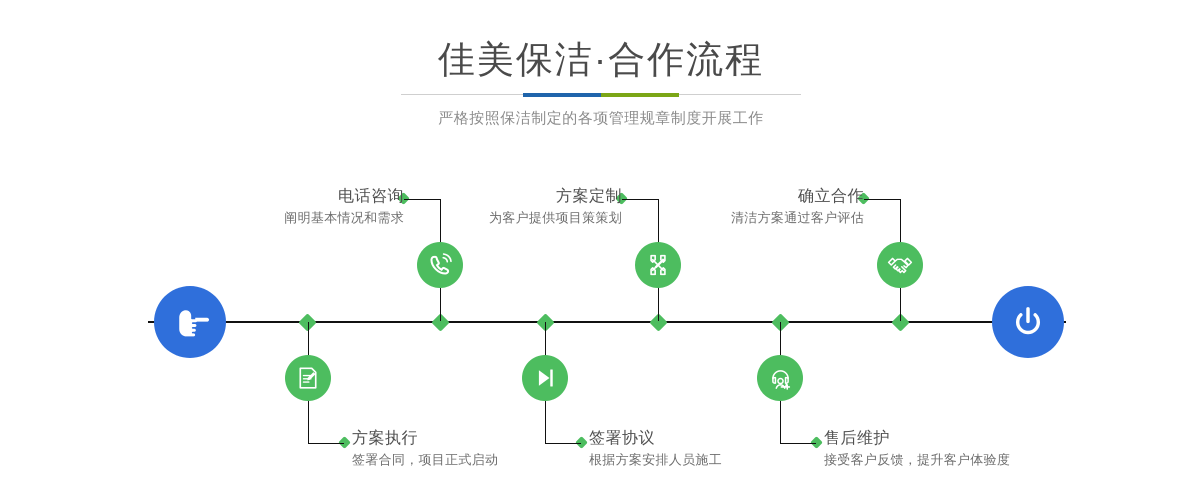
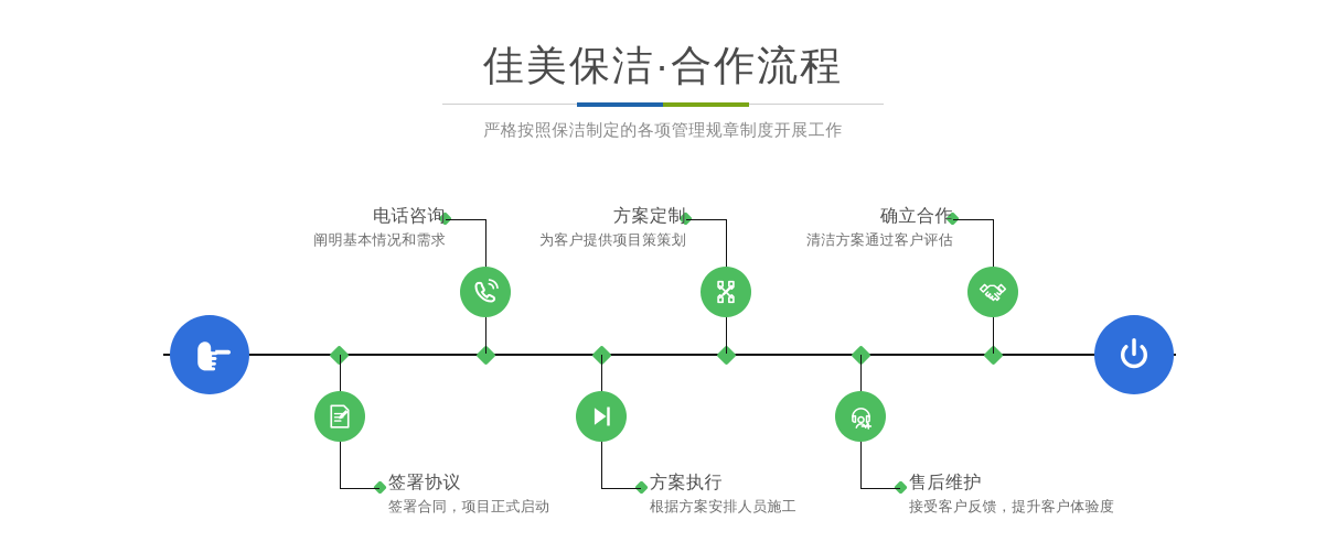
  佳美保洁·合作流程
  严格按照保洁制定的各项管理规章制度开展工作
  电话咨询
  阐明基本情况和需求
  方案定制
  为客户提供项目策策划
  确立合作
  清洁方案通过客户评估
- 方案执行
+ 签署协议
  签署合同，项目正式启动
- 签署协议
+ 方案执行
  根据方案安排人员施工
  售后维护
  接受客户反馈，提升客户体验度
